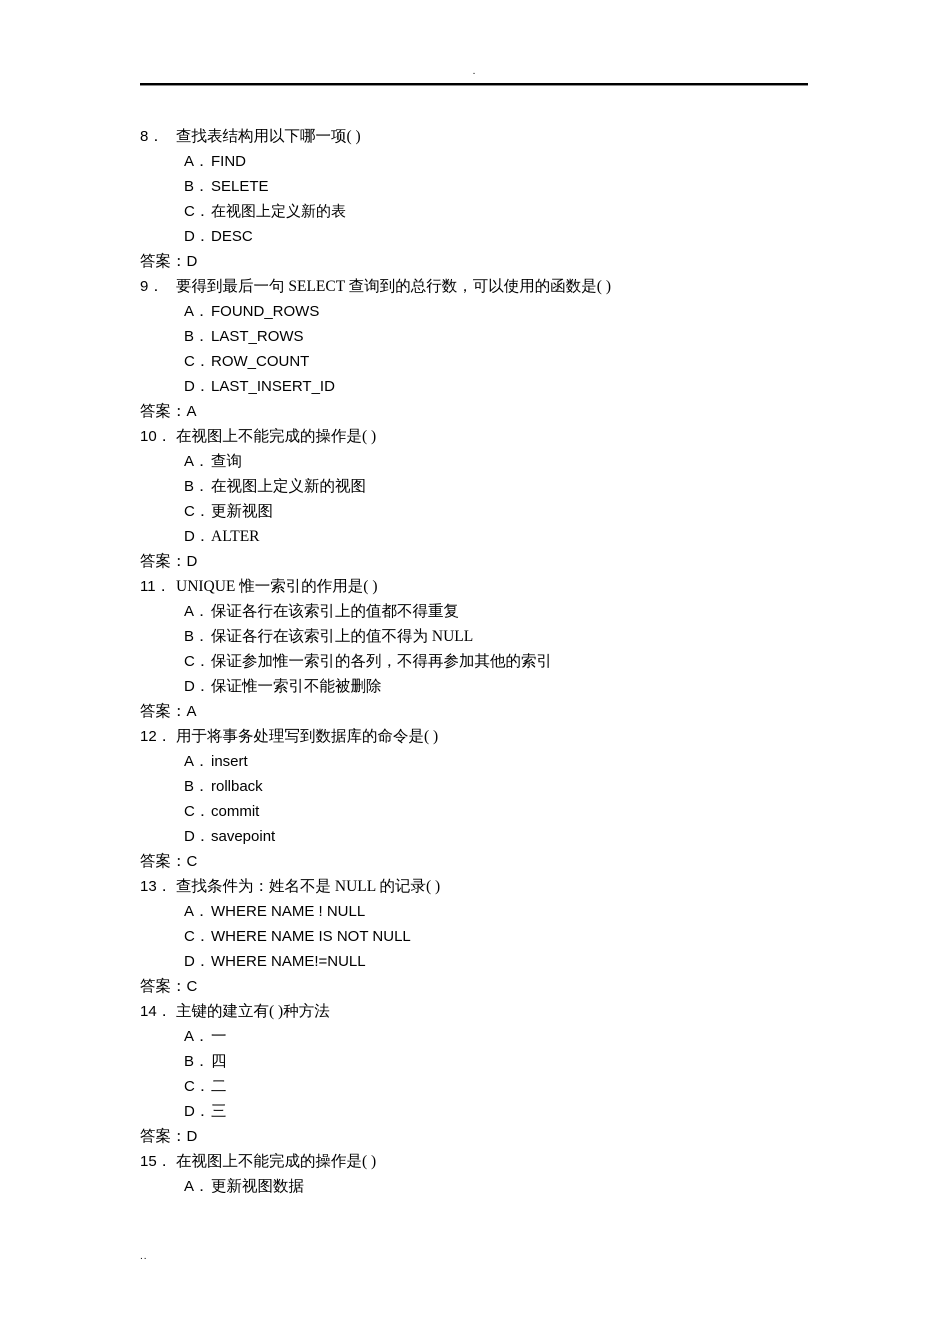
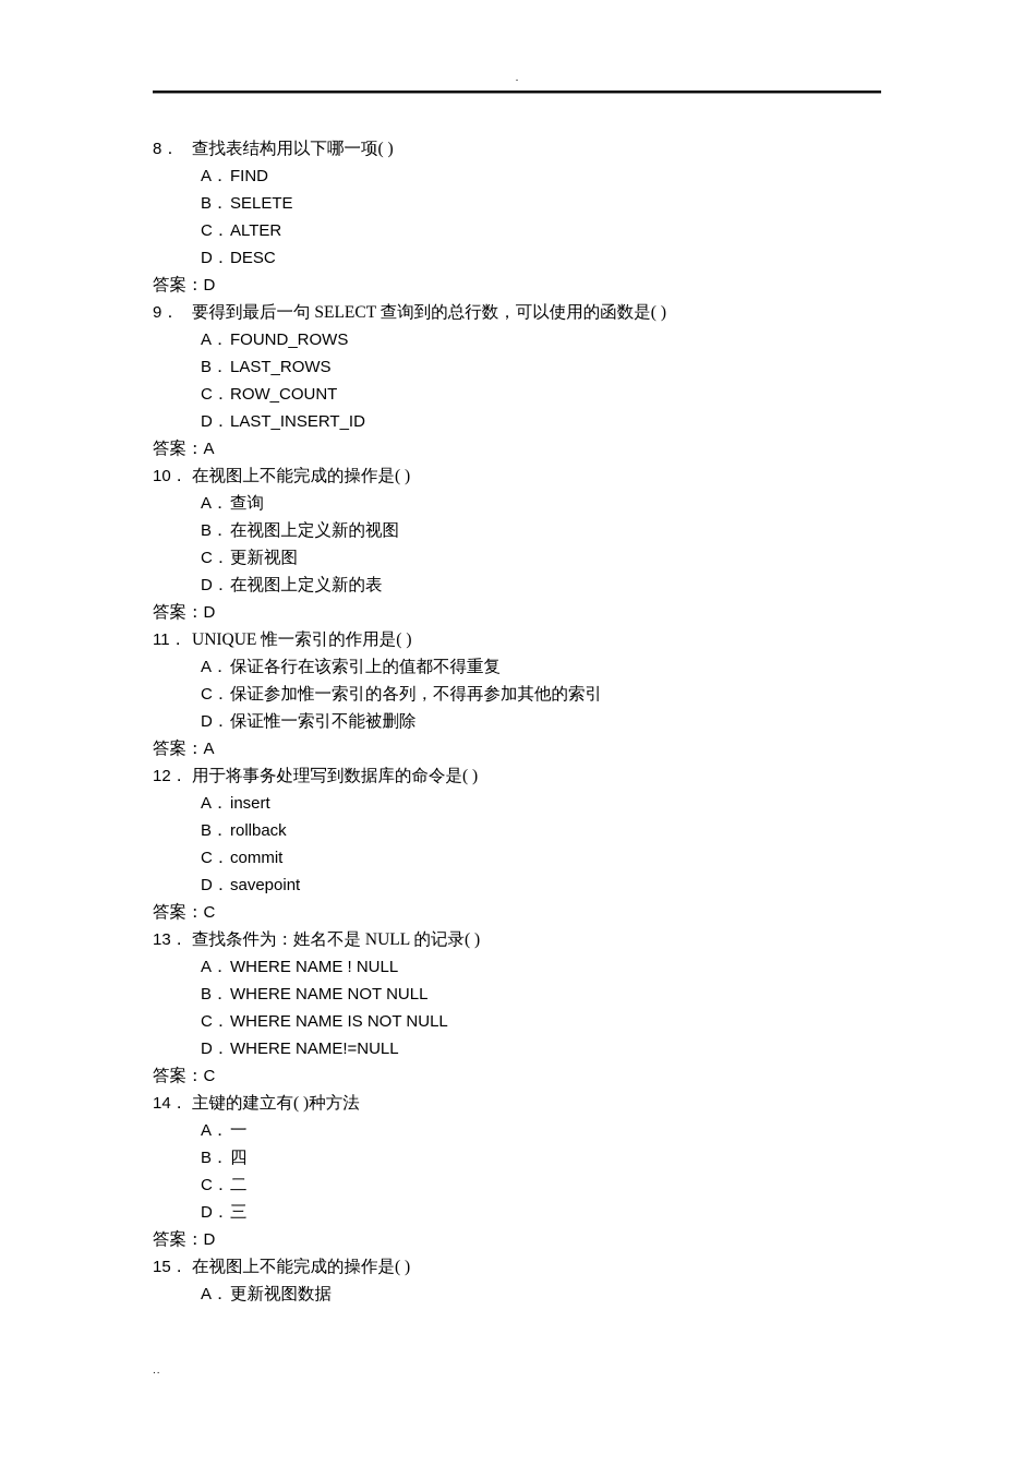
  .
  8． 查找表结构用以下哪一项( )
  A．FIND
  B．SELETE
- C．在视图上定义新的表
+ C．ALTER
  D．DESC
  答案：D
  9． 要得到最后一句 SELECT 查询到的总行数，可以使用的函数是( )
  A．FOUND_ROWS
  B．LAST_ROWS
  C．ROW_COUNT
  D．LAST_INSERT_ID
  答案：A
  10． 在视图上不能完成的操作是( )
  A．查询
  B．在视图上定义新的视图
  C．更新视图
- D．ALTER
+ D．在视图上定义新的表
  答案：D
  11． UNIQUE 惟一索引的作用是( )
  A．保证各行在该索引上的值都不得重复
- B．保证各行在该索引上的值不得为 NULL
  C．保证参加惟一索引的各列，不得再参加其他的索引
  D．保证惟一索引不能被删除
  答案：A
  12． 用于将事务处理写到数据库的命令是( )
  A．insert
  B．rollback
  C．commit
  D．savepoint
  答案：C
  13． 查找条件为：姓名不是 NULL 的记录( )
  A．WHERE NAME ! NULL
+ B．WHERE NAME NOT NULL
  C．WHERE NAME IS NOT NULL
  D．WHERE NAME!=NULL
  答案：C
  14． 主键的建立有( )种方法
  A．一
  B．四
  C．二
  D．三
  答案：D
  15． 在视图上不能完成的操作是( )
  A．更新视图数据
  ..
